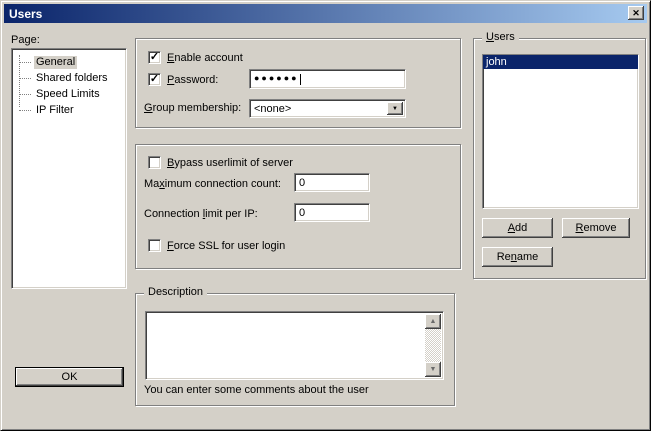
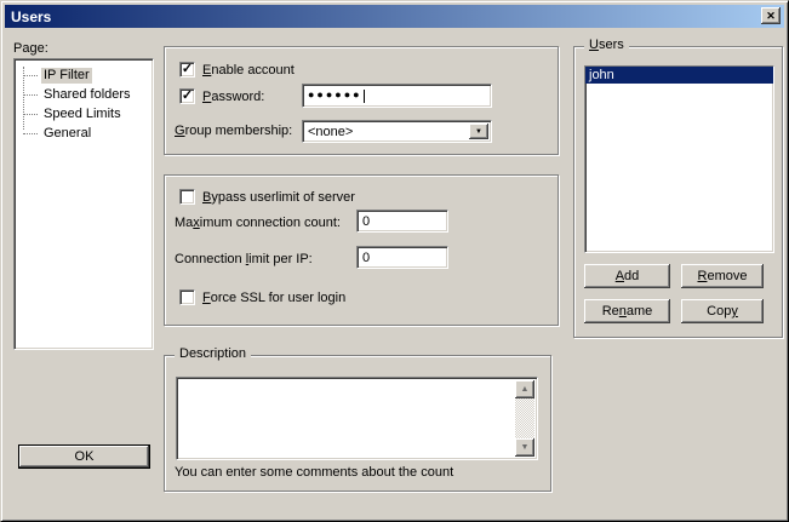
  Users
  ✕
  Page:
- General
+ IP Filter
  Shared folders
  Speed Limits
- IP Filter
+ General
  OK
  ✓
  Enable account
  ✓
  Password:
  ●●●●●●
  Group membership:
  <none>
  Bypass userlimit of server
  Maximum connection count:
  0
  Connection limit per IP:
  0
  Force SSL for user login
  Description
- You can enter some comments about the user
+ You can enter some comments about the count
  Users
  john
  Add
  Remove
  Rename
+ Copy
